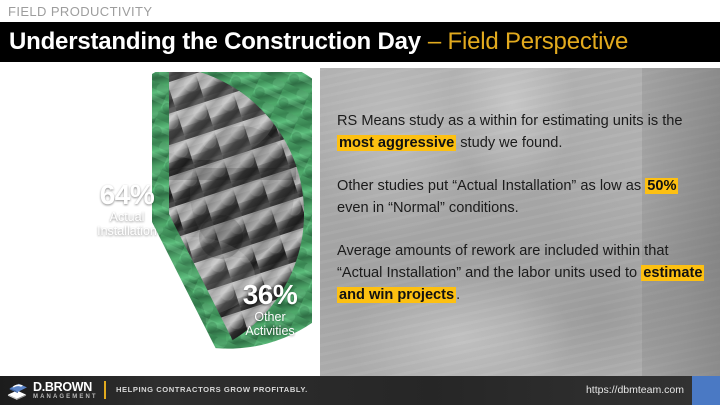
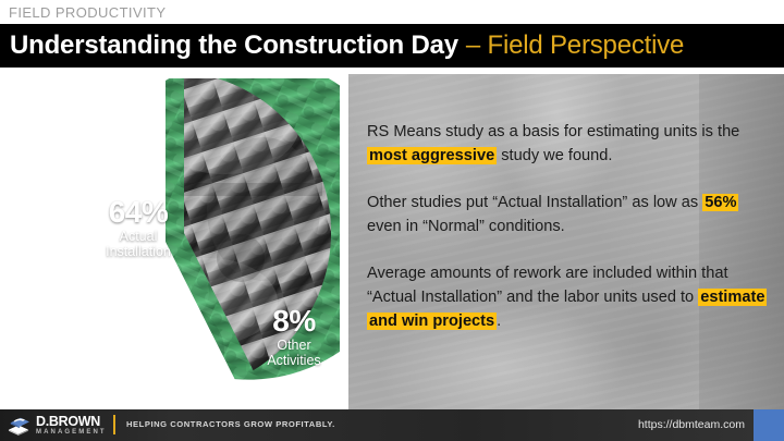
  FIELD PRODUCTIVITY
  Understanding the Construction Day
  – Field Perspective
- RS Means study as a within for estimating units is the most aggressive study we found.
+ RS Means study as a basis for estimating units is the most aggressive study we found.
- Other studies put “Actual Installation” as low as 50% even in “Normal” conditions.
+ Other studies put “Actual Installation” as low as 56% even in “Normal” conditions.
  Average amounts of rework are included within that “Actual Installation” and the labor units used to estimate and win projects .
  64%
  Actual
  Installation
- 36%
+ 8%
  Other
  Activities
  D.BROWN
  HELPING CONTRACTORS GROW PROFITABLY.
  https://dbmteam.com
